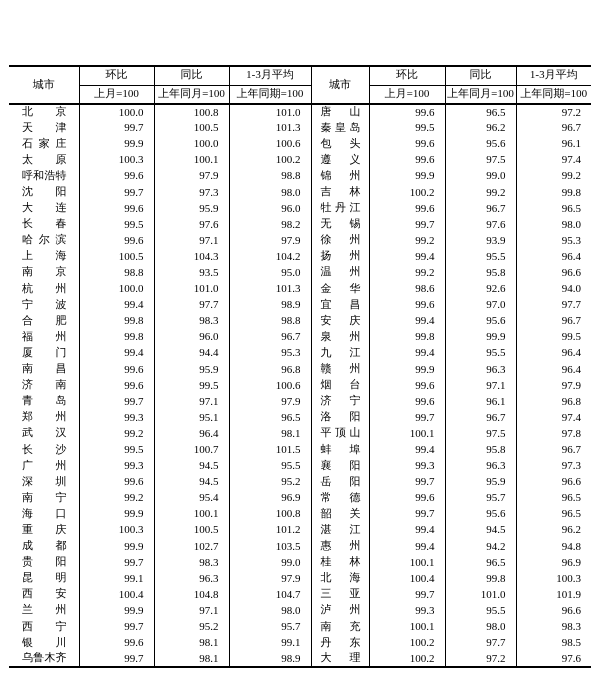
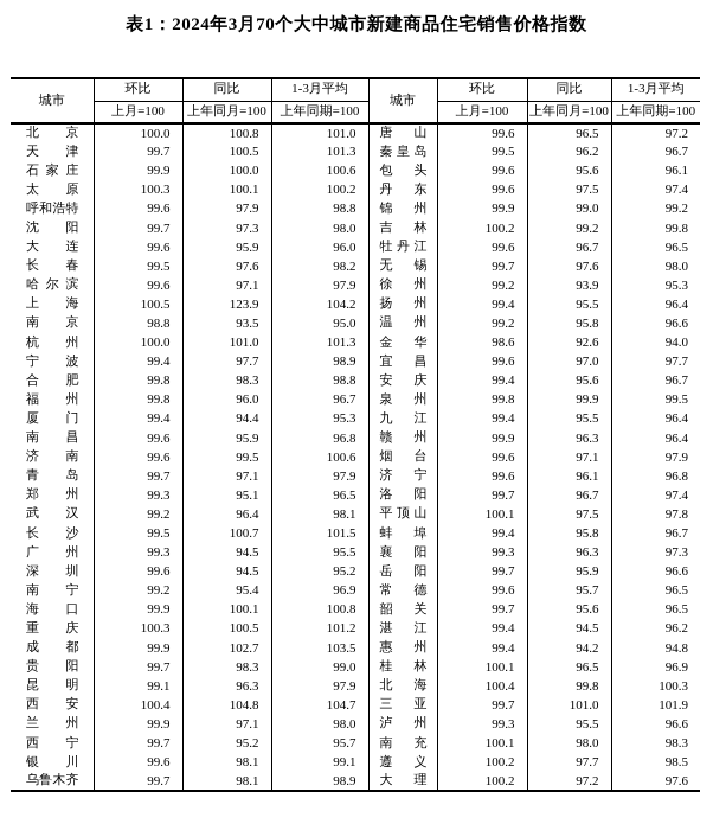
+ 表1：2024年3月70个大中城市新建商品住宅销售价格指数
  城市	环比	同比	1-3月平均	城市	环比	同比	1-3月平均
  上月=100	上年同月=100	上年同期=100	上月=100	上年同月=100	上年同期=100
  北京	100.0	100.8	101.0	唐山	99.6	96.5	97.2
  天津	99.7	100.5	101.3	秦皇岛	99.5	96.2	96.7
  石家庄	99.9	100.0	100.6	包头	99.6	95.6	96.1
- 太原	100.3	100.1	100.2	遵义	99.6	97.5	97.4
+ 太原	100.3	100.1	100.2	丹东	99.6	97.5	97.4
  呼和浩特	99.6	97.9	98.8	锦州	99.9	99.0	99.2
  沈阳	99.7	97.3	98.0	吉林	100.2	99.2	99.8
  大连	99.6	95.9	96.0	牡丹江	99.6	96.7	96.5
  长春	99.5	97.6	98.2	无锡	99.7	97.6	98.0
  哈尔滨	99.6	97.1	97.9	徐州	99.2	93.9	95.3
- 上海	100.5	104.3	104.2	扬州	99.4	95.5	96.4
+ 上海	100.5	123.9	104.2	扬州	99.4	95.5	96.4
  南京	98.8	93.5	95.0	温州	99.2	95.8	96.6
  杭州	100.0	101.0	101.3	金华	98.6	92.6	94.0
  宁波	99.4	97.7	98.9	宜昌	99.6	97.0	97.7
  合肥	99.8	98.3	98.8	安庆	99.4	95.6	96.7
  福州	99.8	96.0	96.7	泉州	99.8	99.9	99.5
  厦门	99.4	94.4	95.3	九江	99.4	95.5	96.4
  南昌	99.6	95.9	96.8	赣州	99.9	96.3	96.4
  济南	99.6	99.5	100.6	烟台	99.6	97.1	97.9
  青岛	99.7	97.1	97.9	济宁	99.6	96.1	96.8
  郑州	99.3	95.1	96.5	洛阳	99.7	96.7	97.4
  武汉	99.2	96.4	98.1	平顶山	100.1	97.5	97.8
  长沙	99.5	100.7	101.5	蚌埠	99.4	95.8	96.7
  广州	99.3	94.5	95.5	襄阳	99.3	96.3	97.3
  深圳	99.6	94.5	95.2	岳阳	99.7	95.9	96.6
  南宁	99.2	95.4	96.9	常德	99.6	95.7	96.5
  海口	99.9	100.1	100.8	韶关	99.7	95.6	96.5
  重庆	100.3	100.5	101.2	湛江	99.4	94.5	96.2
  成都	99.9	102.7	103.5	惠州	99.4	94.2	94.8
  贵阳	99.7	98.3	99.0	桂林	100.1	96.5	96.9
  昆明	99.1	96.3	97.9	北海	100.4	99.8	100.3
  西安	100.4	104.8	104.7	三亚	99.7	101.0	101.9
  兰州	99.9	97.1	98.0	泸州	99.3	95.5	96.6
  西宁	99.7	95.2	95.7	南充	100.1	98.0	98.3
- 银川	99.6	98.1	99.1	丹东	100.2	97.7	98.5
+ 银川	99.6	98.1	99.1	遵义	100.2	97.7	98.5
  乌鲁木齐	99.7	98.1	98.9	大理	100.2	97.2	97.6
